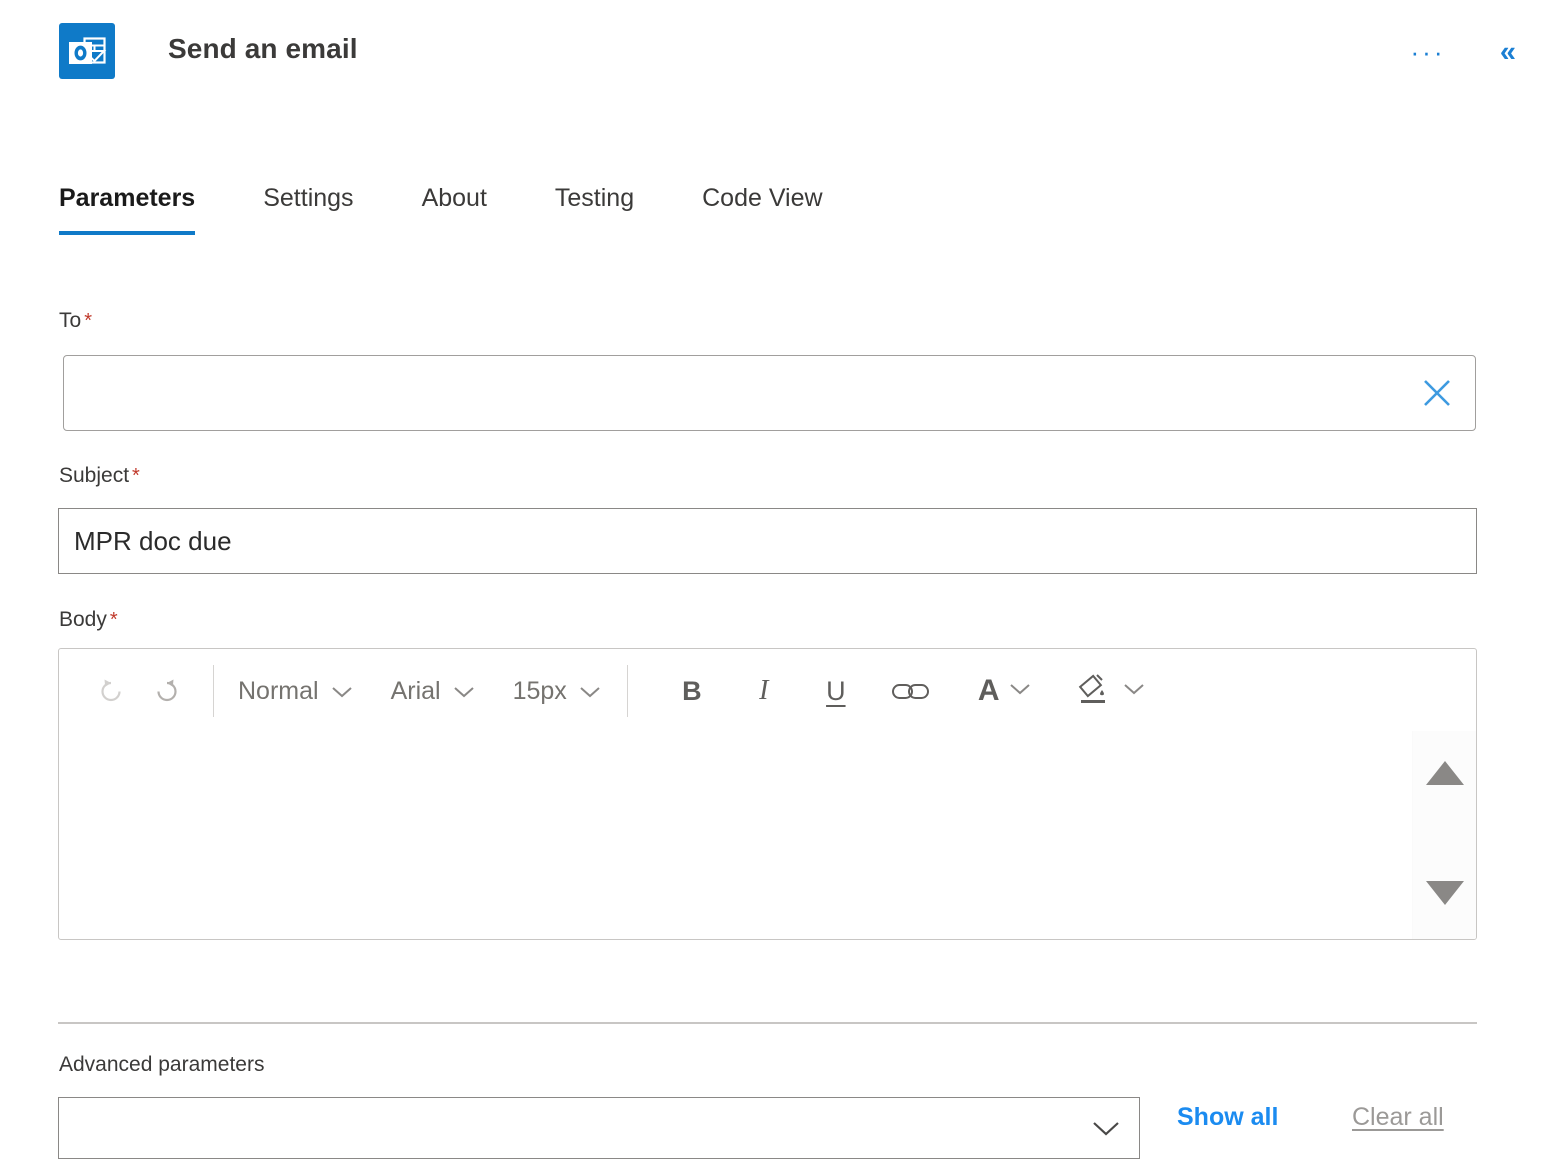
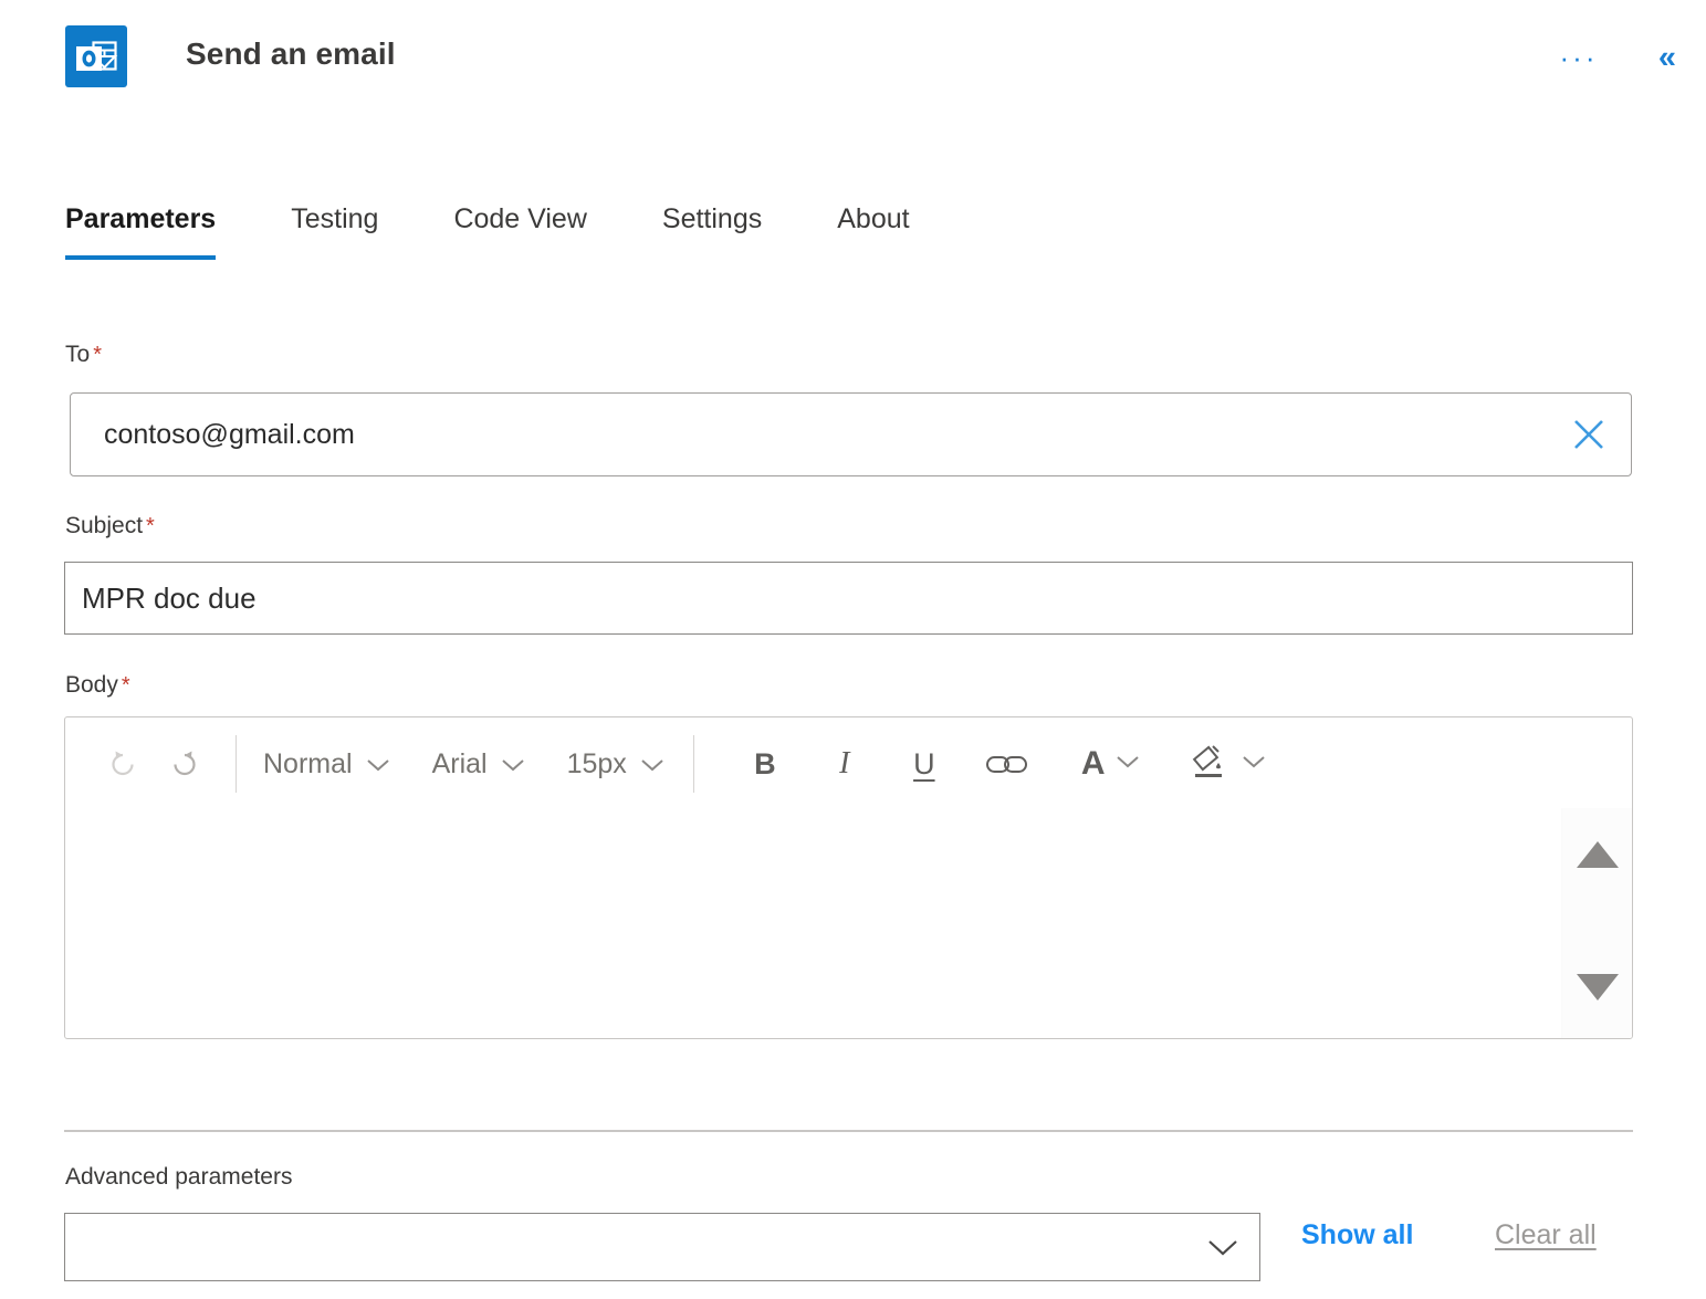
  Send an email
  ···
  «
  Parameters
- Settings
+ Testing
- About
+ Code View
- Testing
+ Settings
- Code View
+ About
  To *
+ contoso@gmail.com
  Subject *
  MPR doc due
  Body *
  Normal
  Arial
  15px
  B
  I
  U
  A
  Advanced parameters
  Show all
  Clear all
